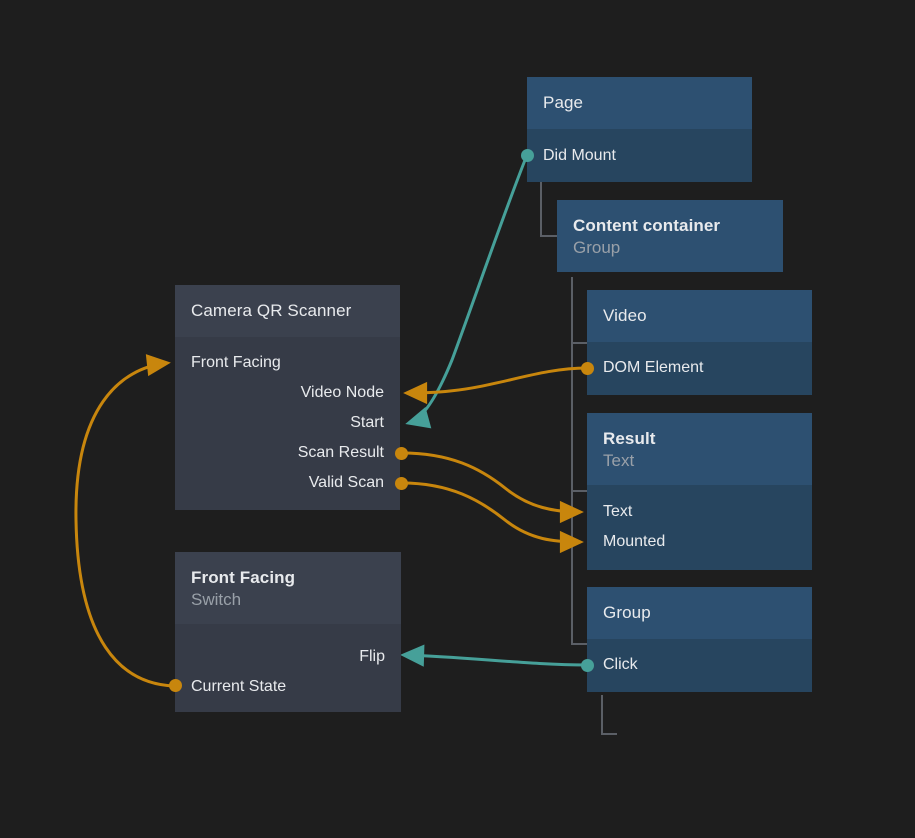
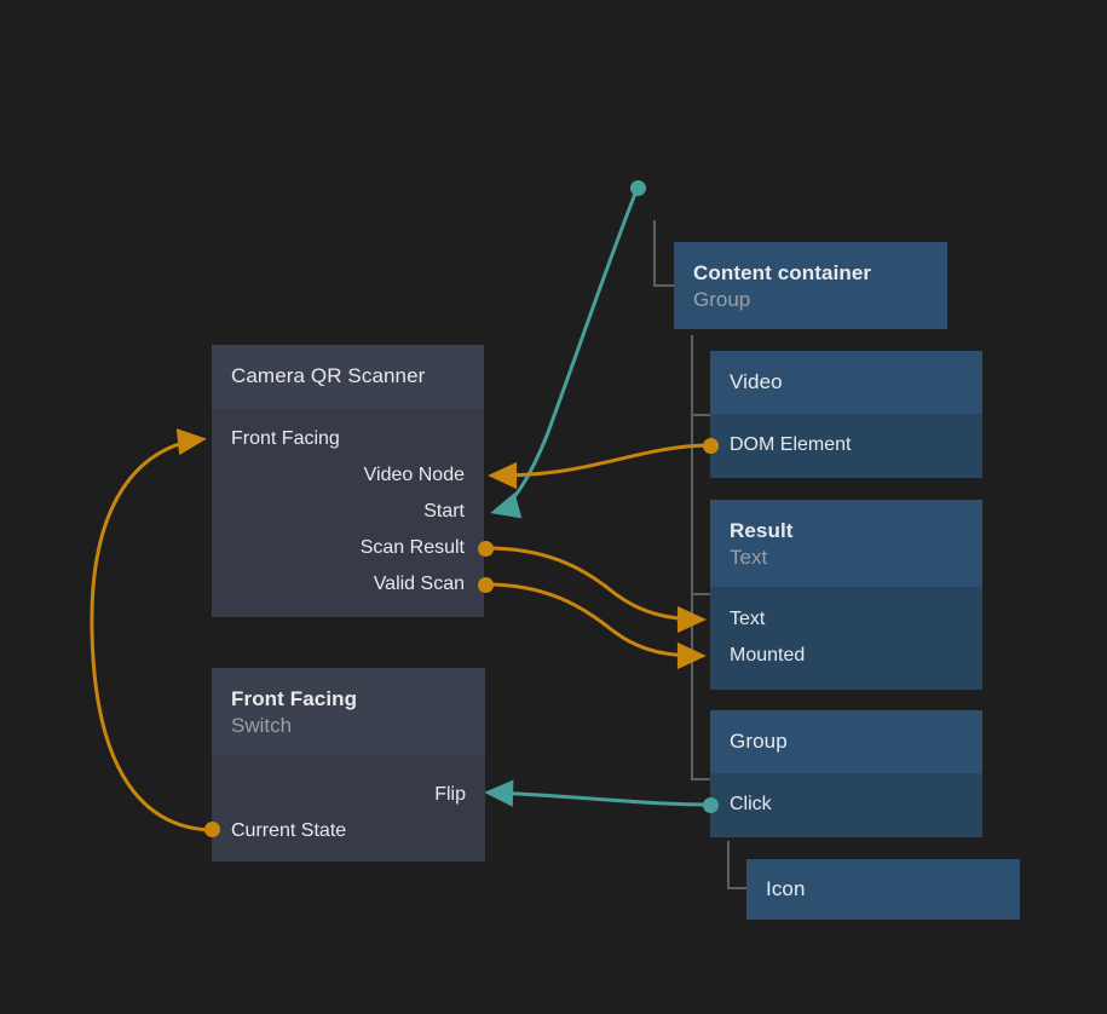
- Page
- Did Mount
  Content container
  Group
  Video
  DOM Element
  Result
  Text
  Text
  Mounted
  Group
  Click
+ Icon
  Camera QR Scanner
  Front Facing
  Video Node
  Start
  Scan Result
  Valid Scan
  Front Facing
  Switch
  Flip
  Current State
